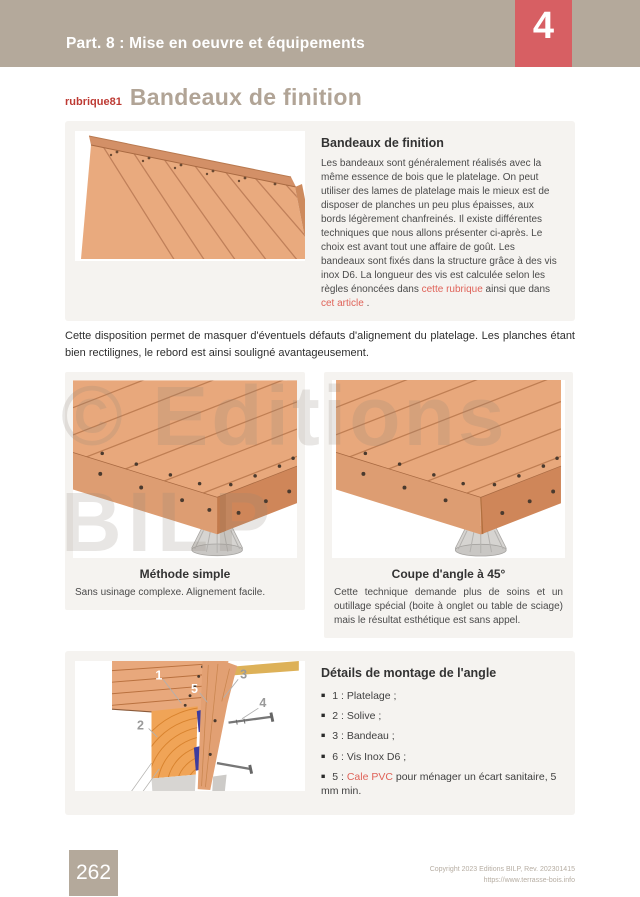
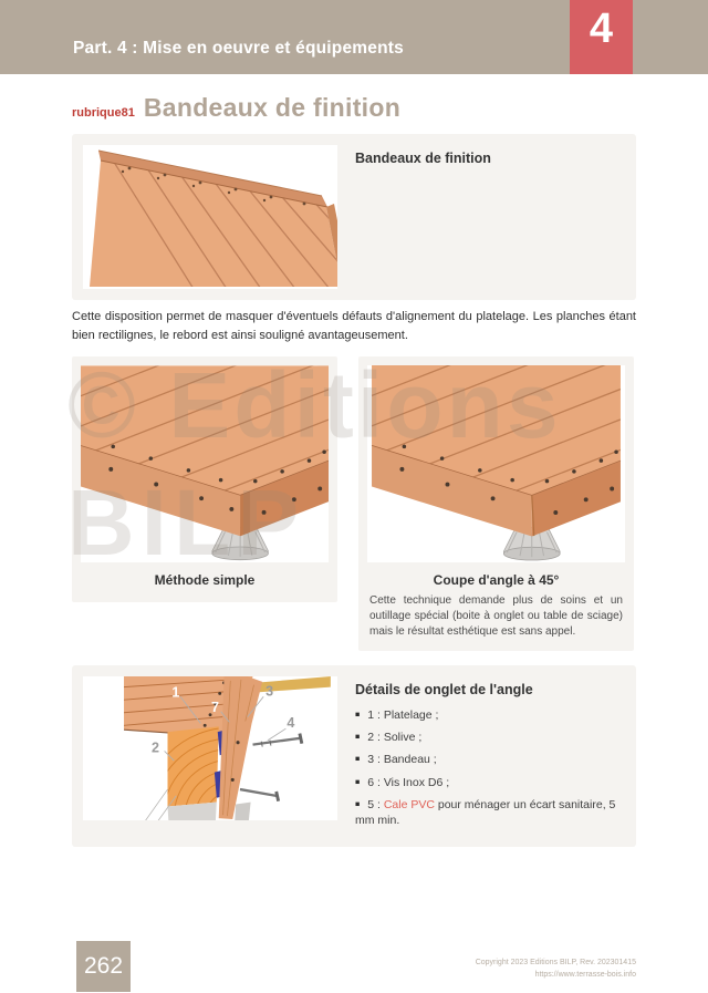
- Part. 8 : Mise en oeuvre et équipements
+ Part. 4 : Mise en oeuvre et équipements
  4
  rubrique81
  Bandeaux de finition
  Bandeaux de finition
- Les bandeaux sont généralement réalisés avec la même essence de bois que le platelage. On peut utiliser des lames de platelage mais le mieux est de disposer de planches un peu plus épaisses, aux bords légèrement chanfreinés. Il existe différentes techniques que nous allons présenter ci-après. Le choix est avant tout une affaire de goût. Les bandeaux sont fixés dans la structure grâce à des vis inox D6. La longueur des vis est calculée selon les règles énoncées dans cette rubrique ainsi que dans cet article .
  Cette disposition permet de masquer d'éventuels défauts d'alignement du platelage. Les planches étant bien rectilignes, le rebord est ainsi souligné avantageusement.
  © Editions
  BILP
  Méthode simple
- Sans usinage complexe. Alignement facile.
  Coupe d'angle à 45°
  Cette technique demande plus de soins et un outillage spécial (boite à onglet ou table de sciage) mais le résultat esthétique est sans appel.
  1
  2
  3
  4
- 5
+ 7
- Détails de montage de l'angle
+ Détails de onglet de l'angle
  1 : Platelage ;
  2 : Solive ;
  3 : Bandeau ;
  6 : Vis Inox D6 ;
  5 : Cale PVC pour ménager un écart sanitaire, 5 mm min.
  262
